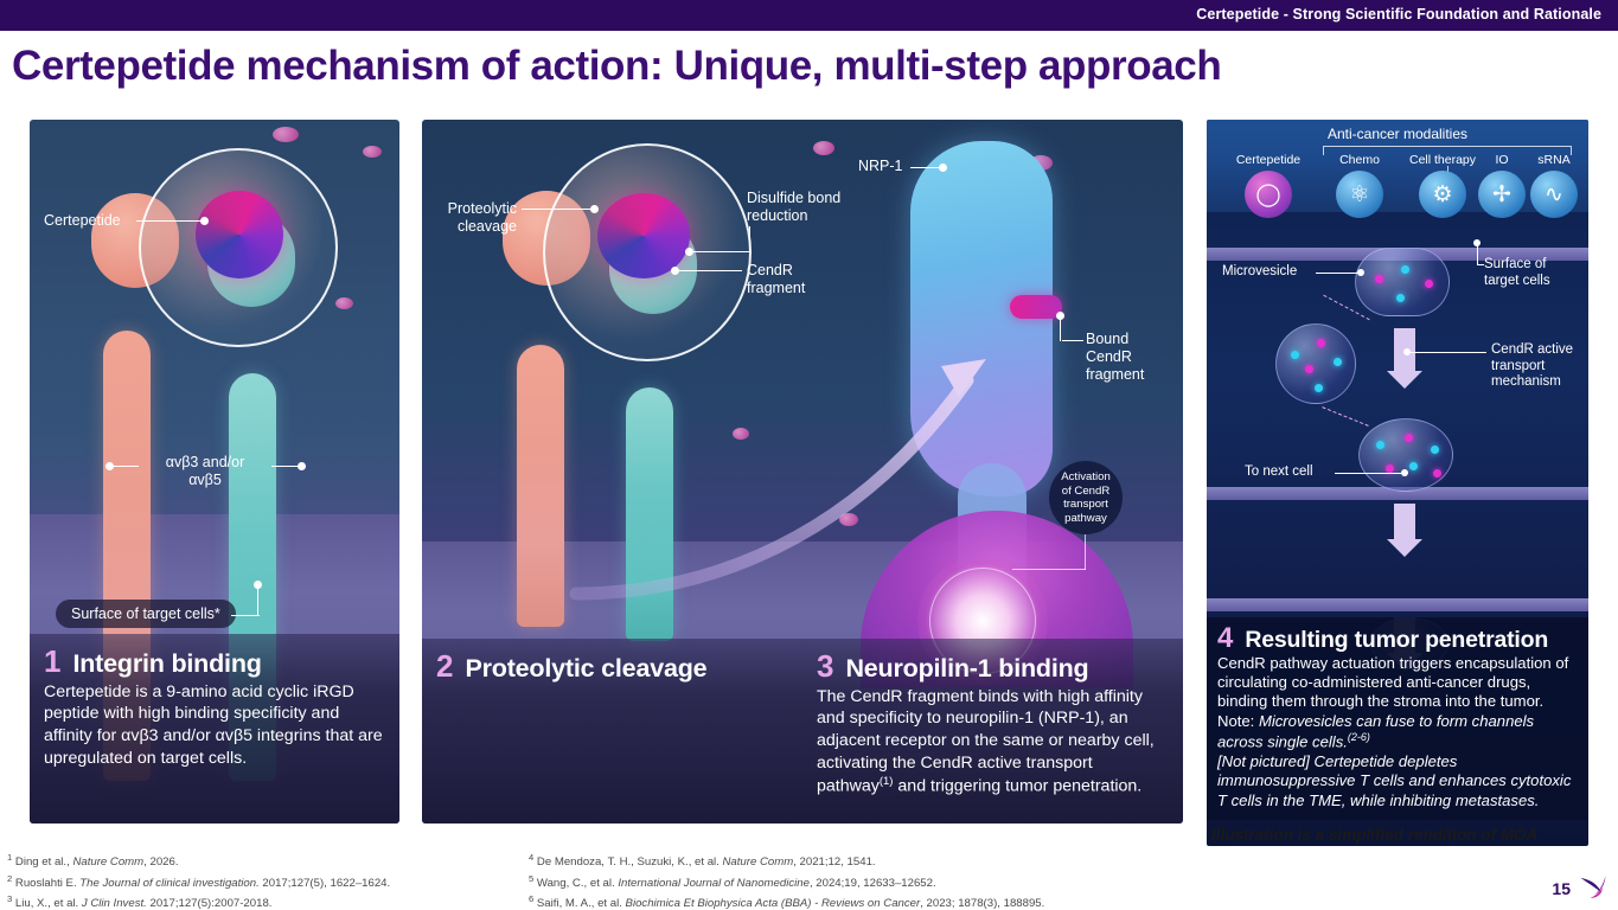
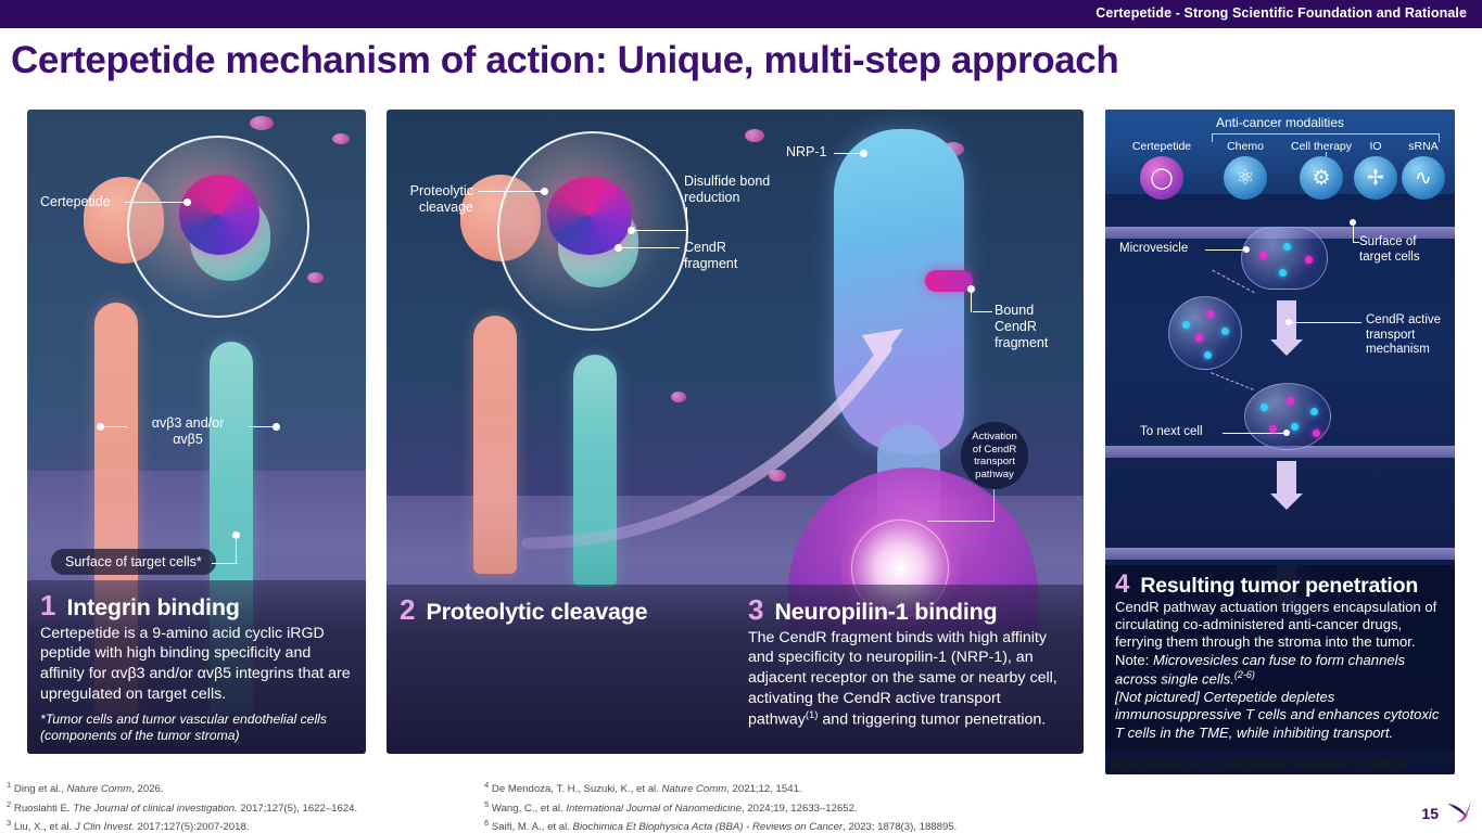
  Certepetide - Strong Scientific Foundation and Rationale
  Certepetide mechanism of action: Unique, multi-step approach
  Certepetide
  αvβ3 and/or
  αvβ5
  Surface of target cells*
  1
  Integrin binding
  Certepetide is a 9-amino acid cyclic iRGD peptide with high binding specificity and affinity for αvβ3 and/or αvβ5 integrins that are upregulated on target cells.
+ *Tumor cells and tumor vascular endothelial cells (components of the tumor stroma)
  Activation
  of CendR
  transport
  pathway
  Proteolytic
  cleavage
  Disulfide bond
  reduction
  CendR
  fragment
  NRP-1
  Bound
  CendR
  fragment
  2
  Proteolytic cleavage
  3
  Neuropilin-1 binding
  The CendR fragment binds with high affinity and specificity to neuropilin-1 (NRP-1), an adjacent receptor on the same or nearby cell, activating the CendR active transport pathway(1) and triggering tumor penetration.
  Anti-cancer modalities
  Certepetide
  ◯
  Chemo
  ⚛
  Cell therapy
  ⚙
  IO
  ✢
  sRNA
  ∿
  Microvesicle
  Surface of
  target cells
  CendR active
  transport
  mechanism
  To next cell
  4
  Resulting tumor penetration
- CendR pathway actuation triggers encapsulation of circulating co-administered anti-cancer drugs, binding them through the stroma into the tumor.
+ CendR pathway actuation triggers encapsulation of circulating co-administered anti-cancer drugs, ferrying them through the stroma into the tumor.
  Note: Microvesicles can fuse to form channels across single cells.(2-6)
- [Not pictured] Certepetide depletes immunosuppressive T cells and enhances cytotoxic T cells in the TME, while inhibiting metastases.
+ [Not pictured] Certepetide depletes immunosuppressive T cells and enhances cytotoxic T cells in the TME, while inhibiting transport.
  Illustration is a simplified rendition of MOA
  1 Ding et al., Nature Comm, 2026.
  2 Ruoslahti E. The Journal of clinical investigation. 2017;127(5), 1622–1624.
  3 Liu, X., et al. J Clin Invest. 2017;127(5):2007-2018.
  4 De Mendoza, T. H., Suzuki, K., et al. Nature Comm, 2021;12, 1541.
  5 Wang, C., et al. International Journal of Nanomedicine, 2024;19, 12633–12652.
  6 Saifi, M. A., et al. Biochimica Et Biophysica Acta (BBA) - Reviews on Cancer, 2023; 1878(3), 188895.
  15
